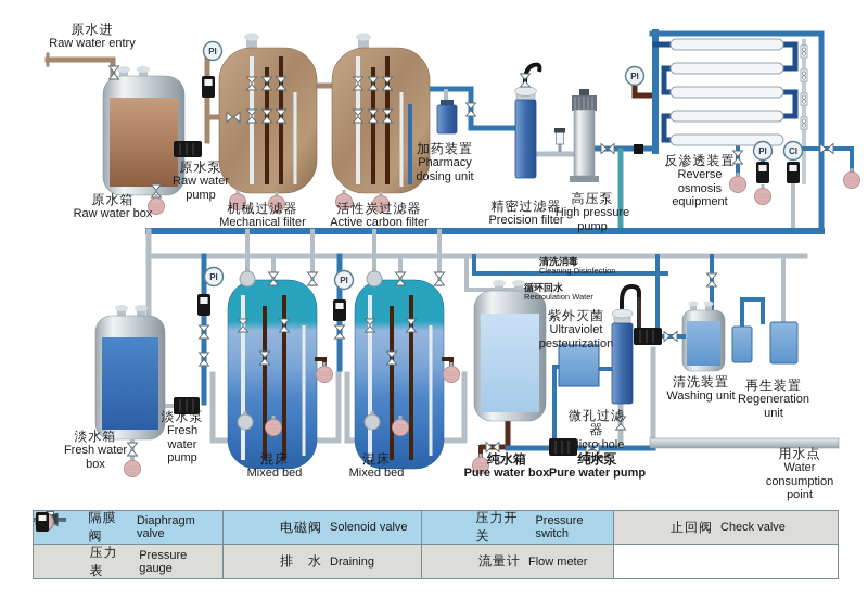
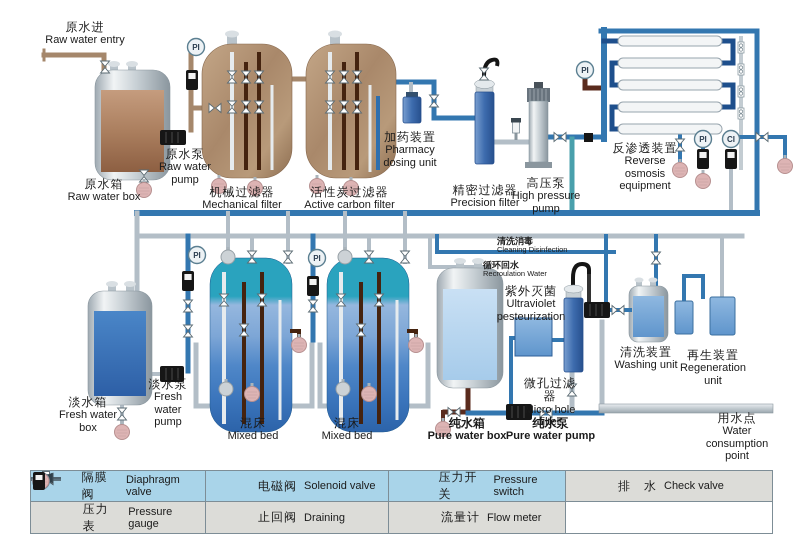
  PI
  PI
  PI
  PI
  PI
  CI
  原水进
  Raw water entry
  原水箱
  Raw water box
  原水泵
  Raw water pump
  机械过滤器
  Mechanical filter
  活性炭过滤器
  Active carbon filter
  加药装置
  Pharmacy dosing unit
  精密过滤器
  Precision filter
  高压泵
  High pressure pump
  反渗透装置
  Reverse osmosis equipment
  淡水箱
  Fresh water box
  淡水泵
  Fresh water pump
  混床
  Mixed bed
  混床
  Mixed bed
  纯水箱
  Pure water box
  纯水泵
  Pure water pump
  清洗消毒
  Cleaning Disinfection
  循环回水
  Recroulation Water
  紫外灭菌
  Ultraviolet pesteurization
  微孔过滤器
  Micro hole filter
  清洗装置
  Washing unit
  再生装置
  Regeneration unit
  用水点
  Water consumption point
  隔膜阀
  Diaphragm valve
  电磁阀
  Solenoid valve
  压力开关
  Pressure switch
- 止回阀
+ 排 水
  Check valve
  压力表
  Pressure gauge
- 排 水
+ 止回阀
  Draining
  流量计
  Flow meter
